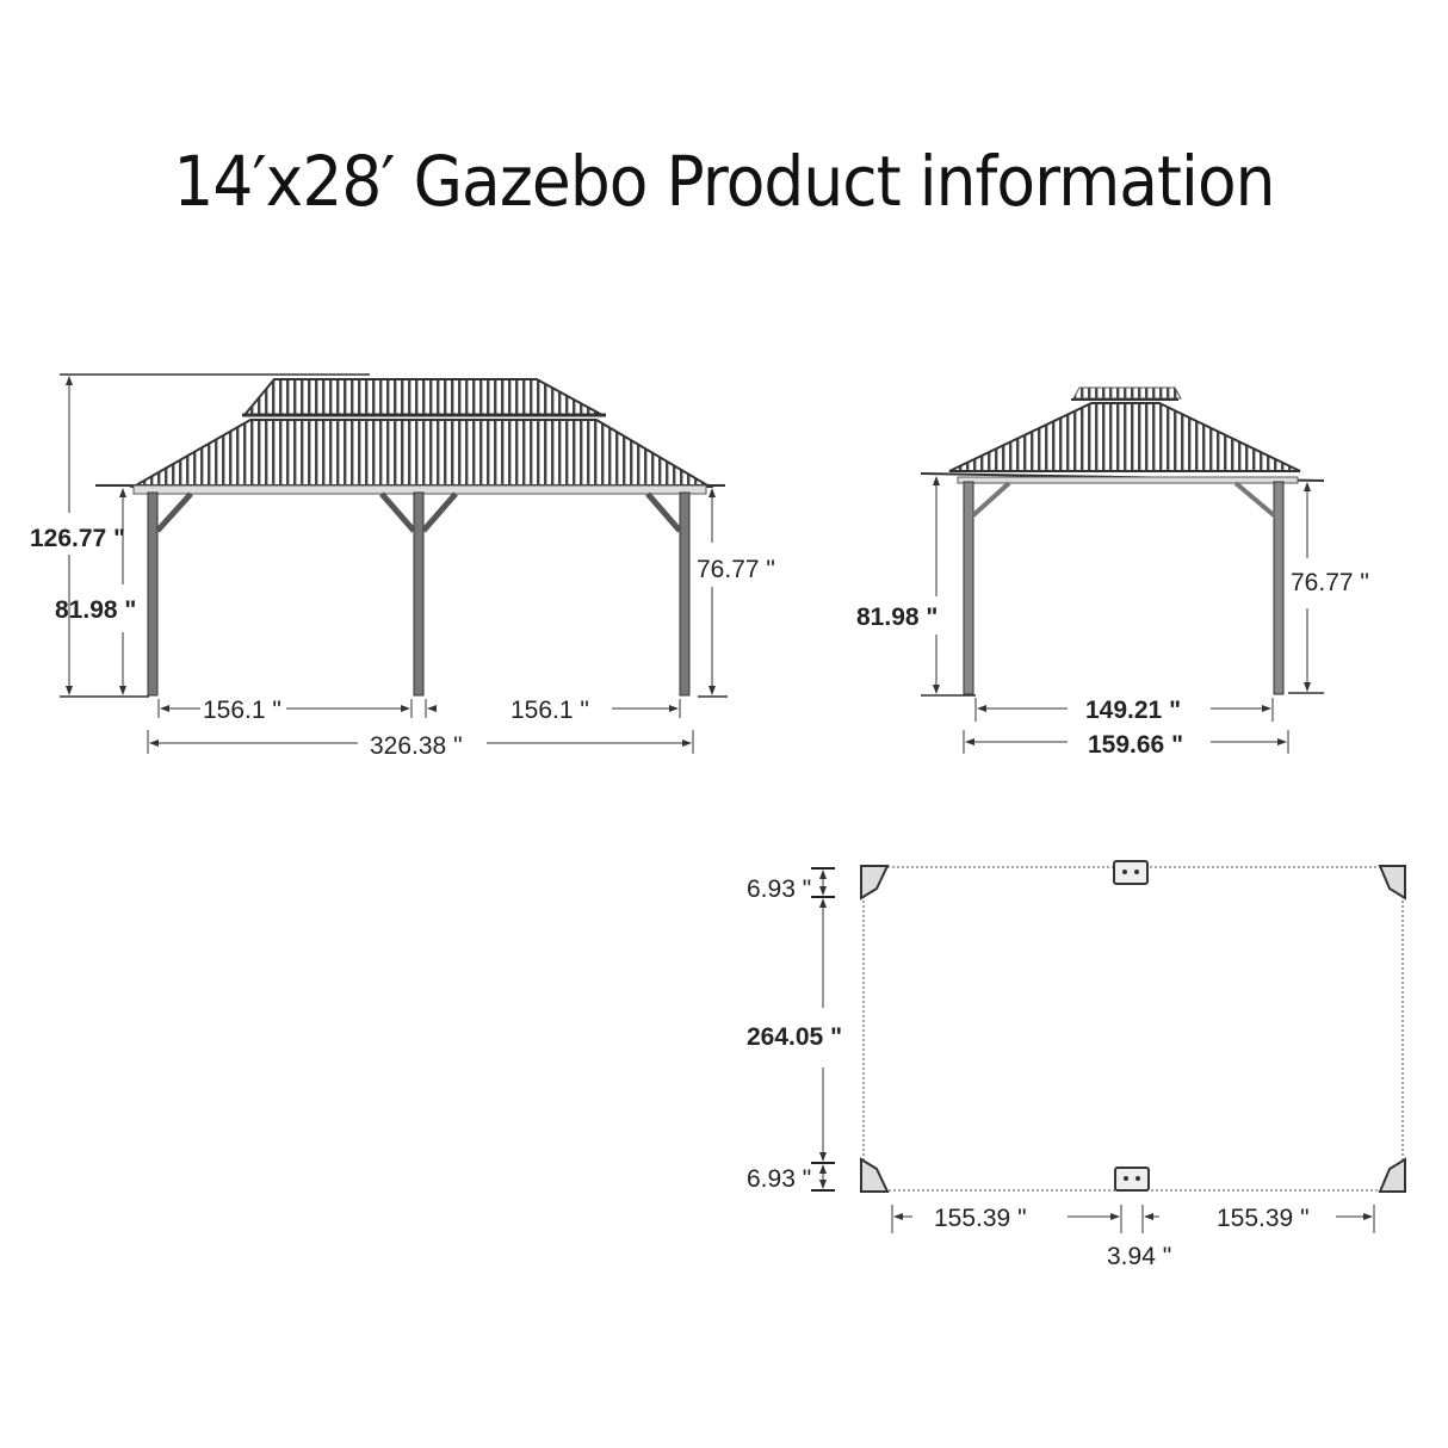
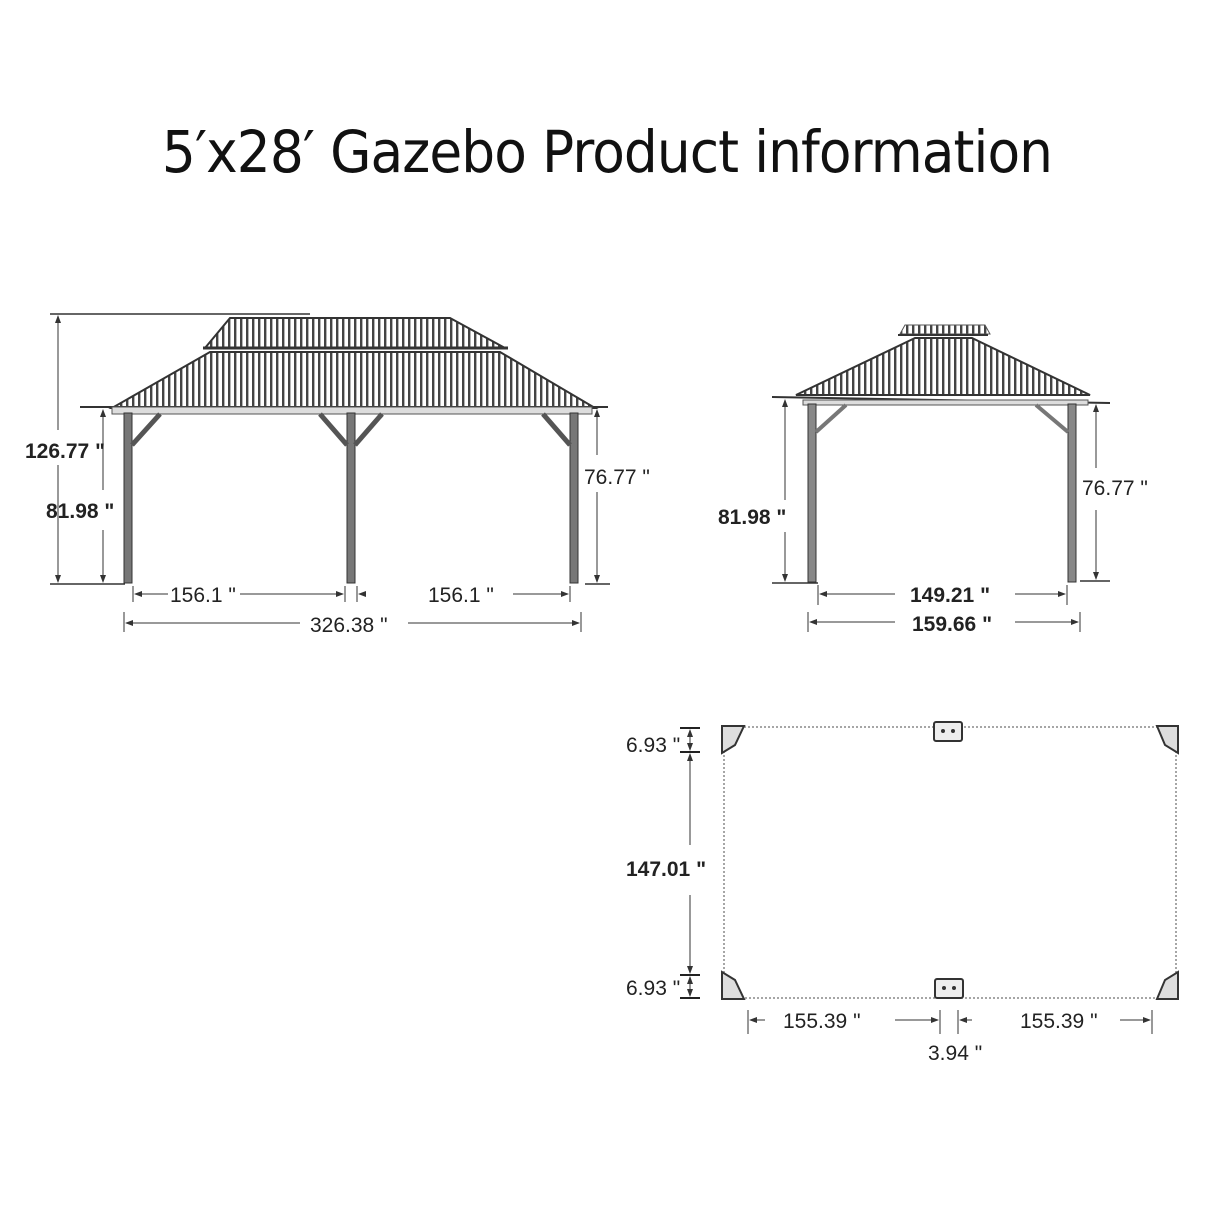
- 14′x28′ Gazebo Product information
+ 5′x28′ Gazebo Product information
  126.77 "
  81.98 "
  76.77 "
  156.1 "
  156.1 "
  326.38 "
  81.98 "
  76.77 "
  149.21 "
  159.66 "
  6.93 "
- 264.05 "
+ 147.01 "
  6.93 "
  155.39 "
  3.94 "
  155.39 "
